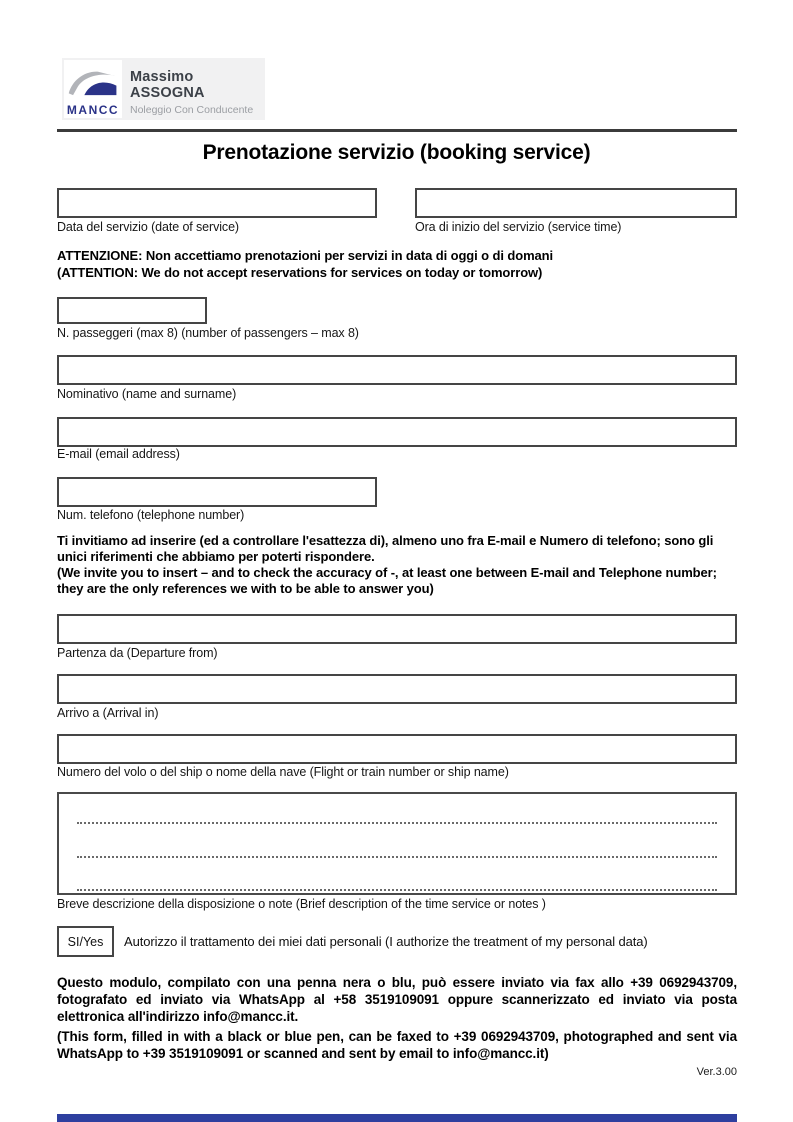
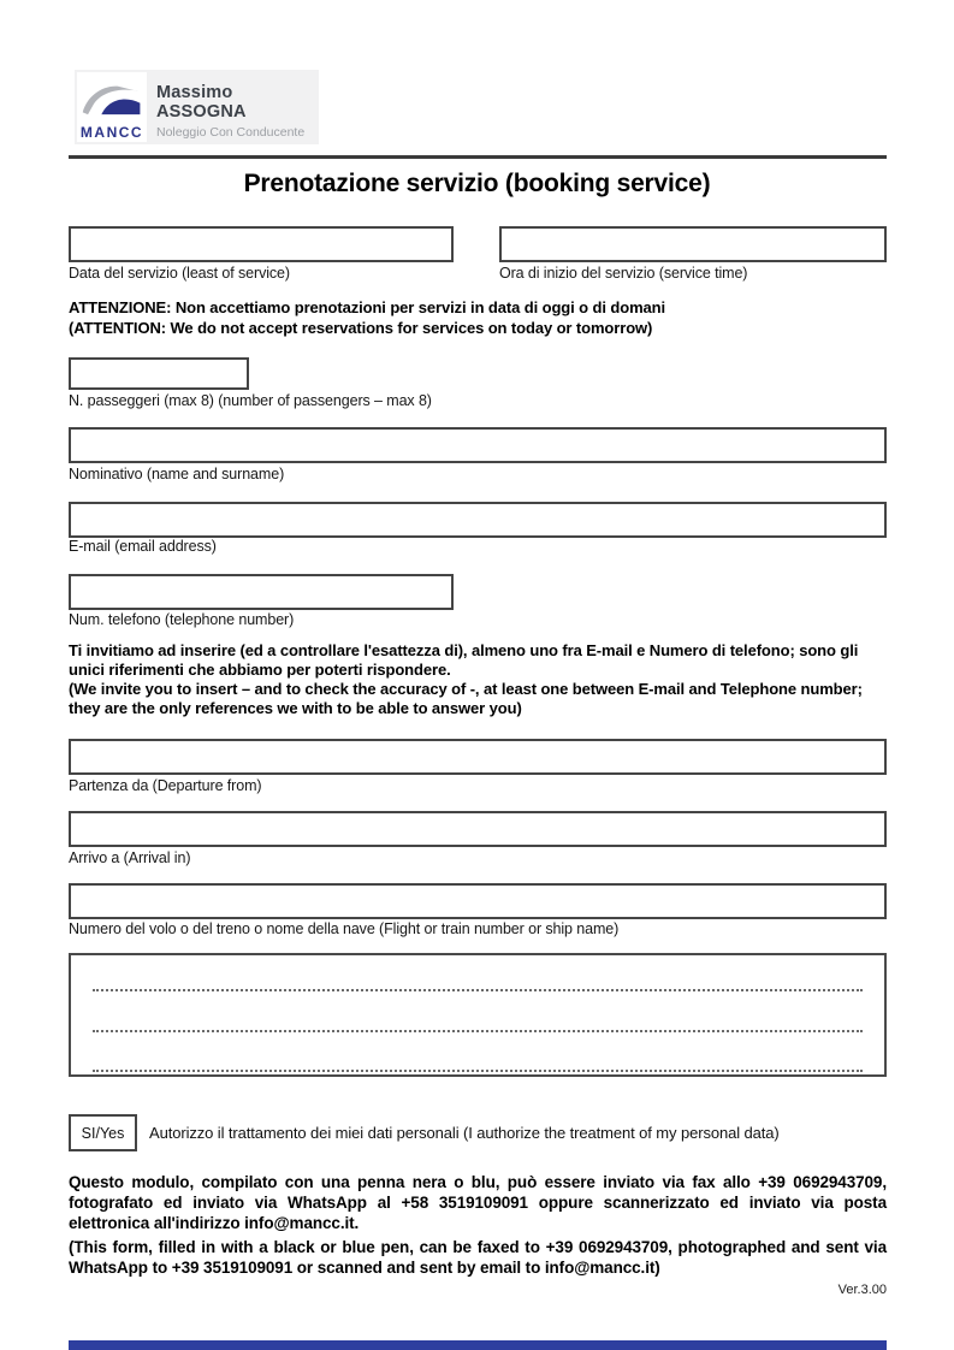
  MANCC
  Massimo ASSOGNA
  Noleggio Con Conducente
  Prenotazione servizio (booking service)
- Data del servizio (date of service)
+ Data del servizio (least of service)
  Ora di inizio del servizio (service time)
  ATTENZIONE: Non accettiamo prenotazioni per servizi in data di oggi o di domani
  (ATTENTION: We do not accept reservations for services on today or tomorrow)
  N. passeggeri (max 8) (number of passengers – max 8)
  Nominativo (name and surname)
  E-mail (email address)
  Num. telefono (telephone number)
  Ti invitiamo ad inserire (ed a controllare l'esattezza di), almeno uno fra E-mail e Numero di telefono; sono gli unici riferimenti che abbiamo per poterti rispondere.
  (We invite you to insert – and to check the accuracy of -, at least one between E-mail and Telephone number; they are the only references we with to be able to answer you)
  Partenza da (Departure from)
  Arrivo a (Arrival in)
- Numero del volo o del ship o nome della nave (Flight or train number or ship name)
+ Numero del volo o del treno o nome della nave (Flight or train number or ship name)
- Breve descrizione della disposizione o note (Brief description of the time service or notes )
  SI/Yes
  Autorizzo il trattamento dei miei dati personali (I authorize the treatment of my personal data)
  Questo modulo, compilato con una penna nera o blu, può essere inviato via fax allo +39 0692943709, fotografato ed inviato via WhatsApp al +58 3519109091 oppure scannerizzato ed inviato via posta elettronica all'indirizzo info@mancc.it.
  (This form, filled in with a black or blue pen, can be faxed to +39 0692943709, photographed and sent via WhatsApp to +39 3519109091 or scanned and sent by email to info@mancc.it)
  Ver.3.00
